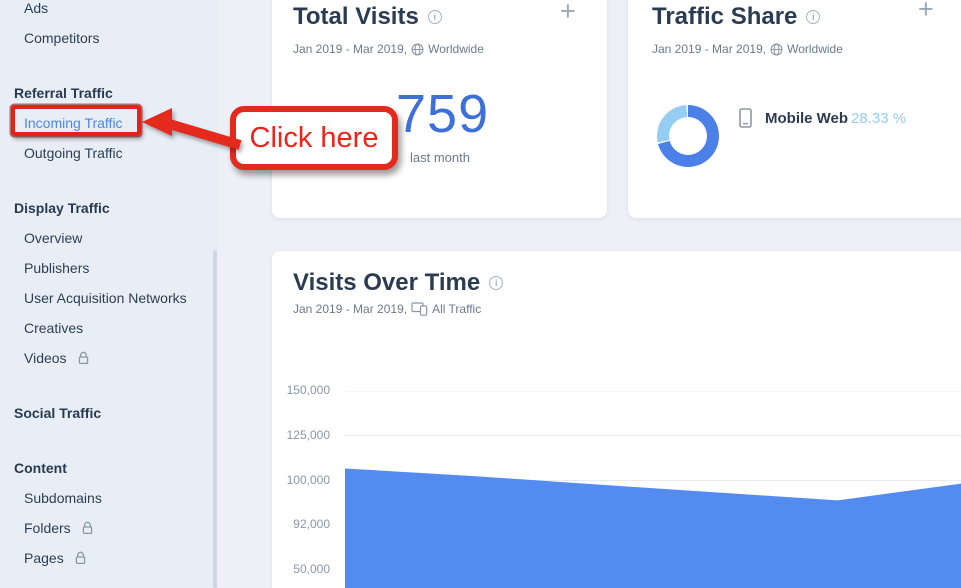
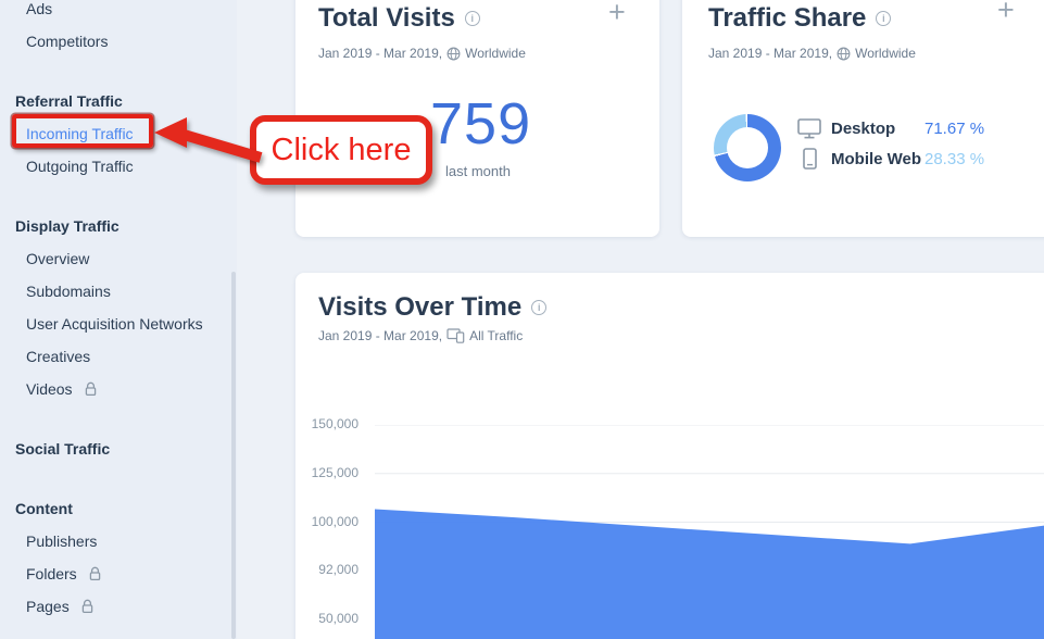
  Ads
  Competitors
  Referral Traffic
  Incoming Traffic
  Outgoing Traffic
  Display Traffic
  Overview
- Publishers
+ Subdomains
  User Acquisition Networks
  Creatives
  Videos
  Social Traffic
  Content
- Subdomains
+ Publishers
  Folders
  Pages
  Total Visits
  i
  Jan 2019 - Mar 2019,
  Worldwide
  +
  759
  last month
  Traffic Share
  i
  Jan 2019 - Mar 2019,
  Worldwide
  +
+ Desktop
+ 71.67 %
  Mobile Web
  28.33 %
  Visits Over Time
  i
  Jan 2019 - Mar 2019,
  All Traffic
  150,000
  125,000
  100,000
  92,000
  50,000
  Click here
